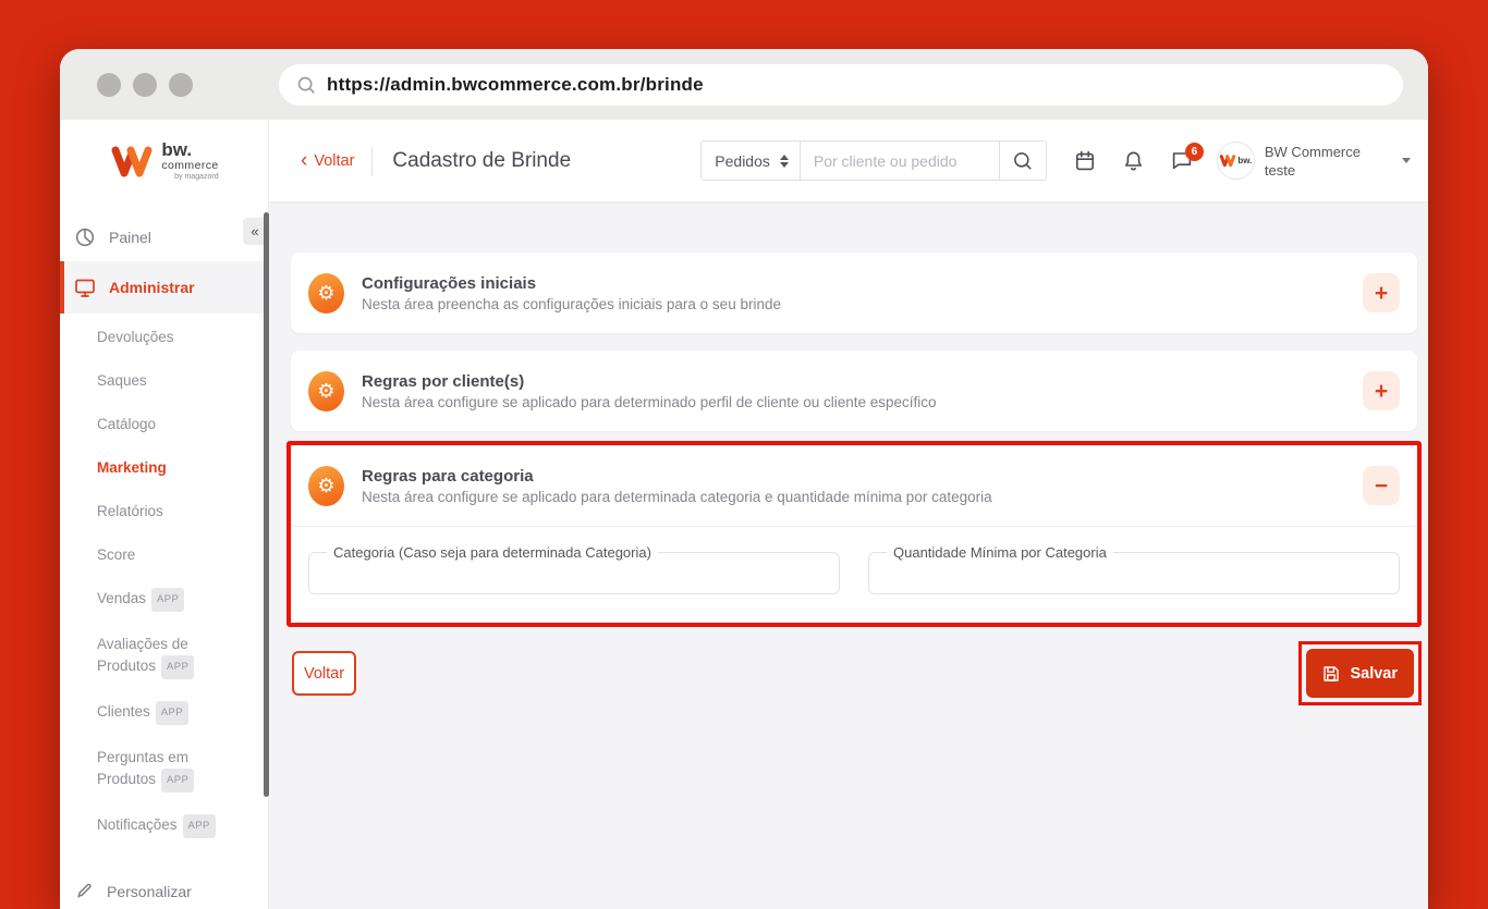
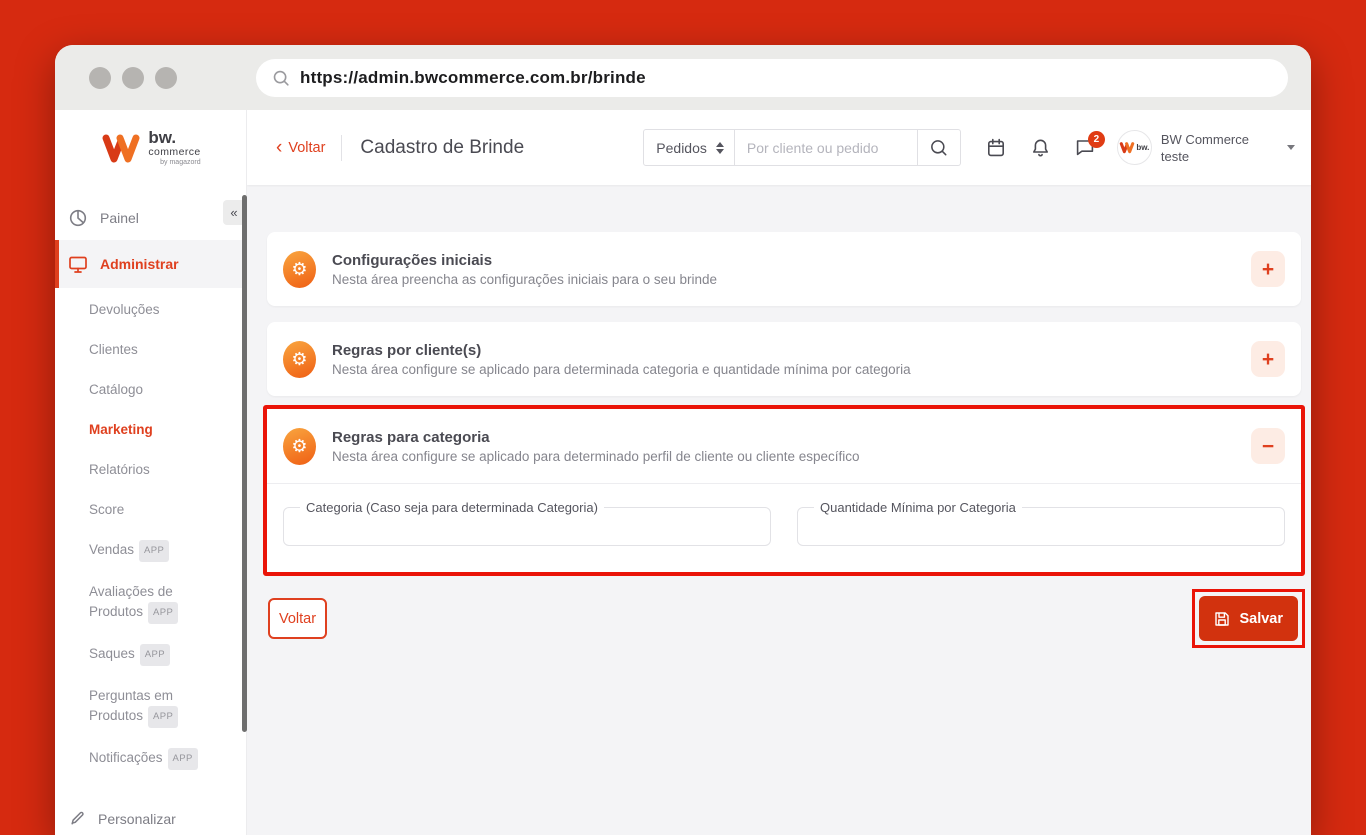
  https://admin.bwcommerce.com.br/brinde
  bw.
  commerce
  «
  Painel
  Administrar
  Devoluções
- Saques
+ Clientes
  Catálogo
  Marketing
  Relatórios
  Score
  Vendas APP
  Avaliações de Produtos APP
- Clientes APP
+ Saques APP
  Perguntas em Produtos APP
  Notificações APP
  Personalizar
  ‹
  Voltar
  Cadastro de Brinde
  Pedidos
  Por cliente ou pedido
- 6
+ 2
  bw.
  BW Commerce
  teste
  ⚙
  Configurações iniciais
  Nesta área preencha as configurações iniciais para o seu brinde
  +
  ⚙
  Regras por cliente(s)
- Nesta área configure se aplicado para determinado perfil de cliente ou cliente específico
+ Nesta área configure se aplicado para determinada categoria e quantidade mínima por categoria
  +
  ⚙
  Regras para categoria
- Nesta área configure se aplicado para determinada categoria e quantidade mínima por categoria
+ Nesta área configure se aplicado para determinado perfil de cliente ou cliente específico
  −
  Categoria (Caso seja para determinada Categoria)
  Quantidade Mínima por Categoria
  Voltar
  Salvar
